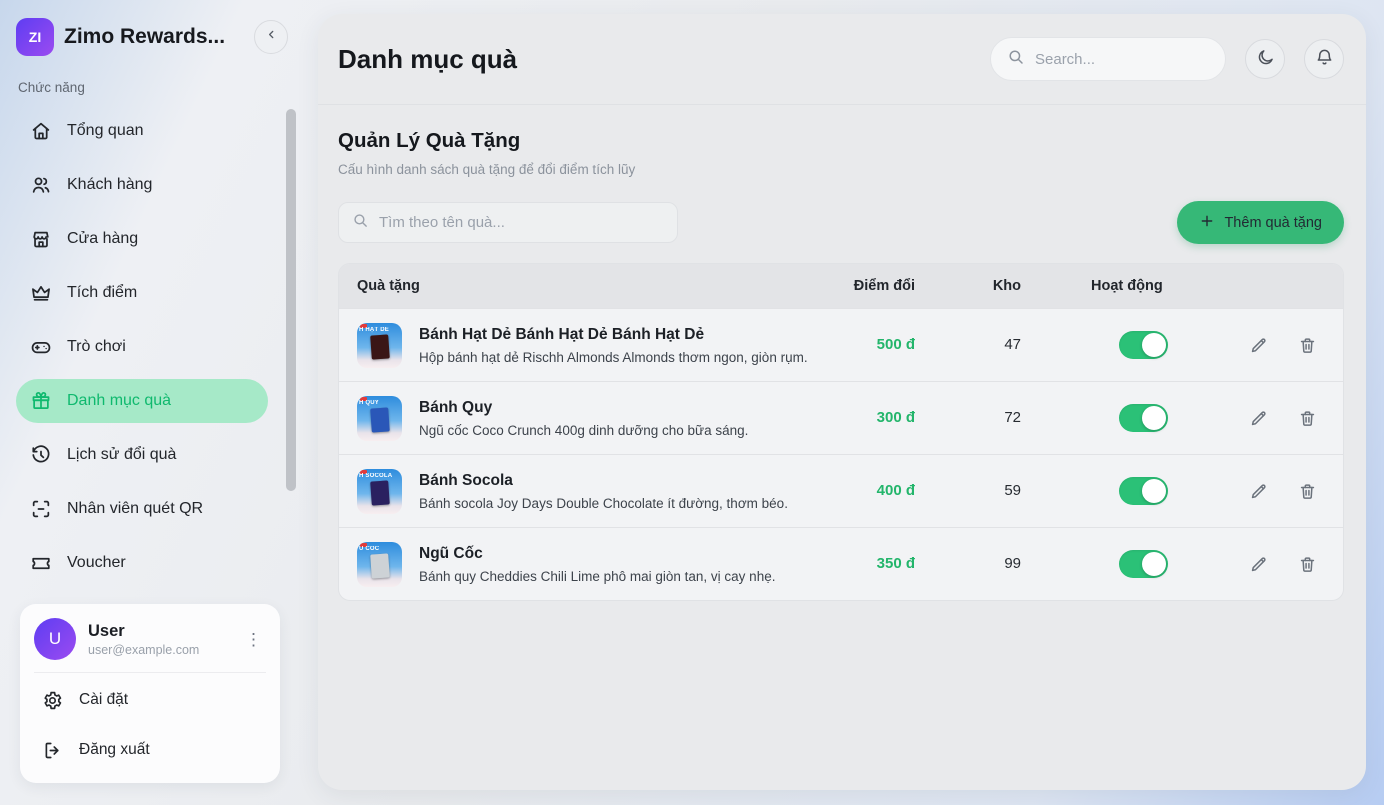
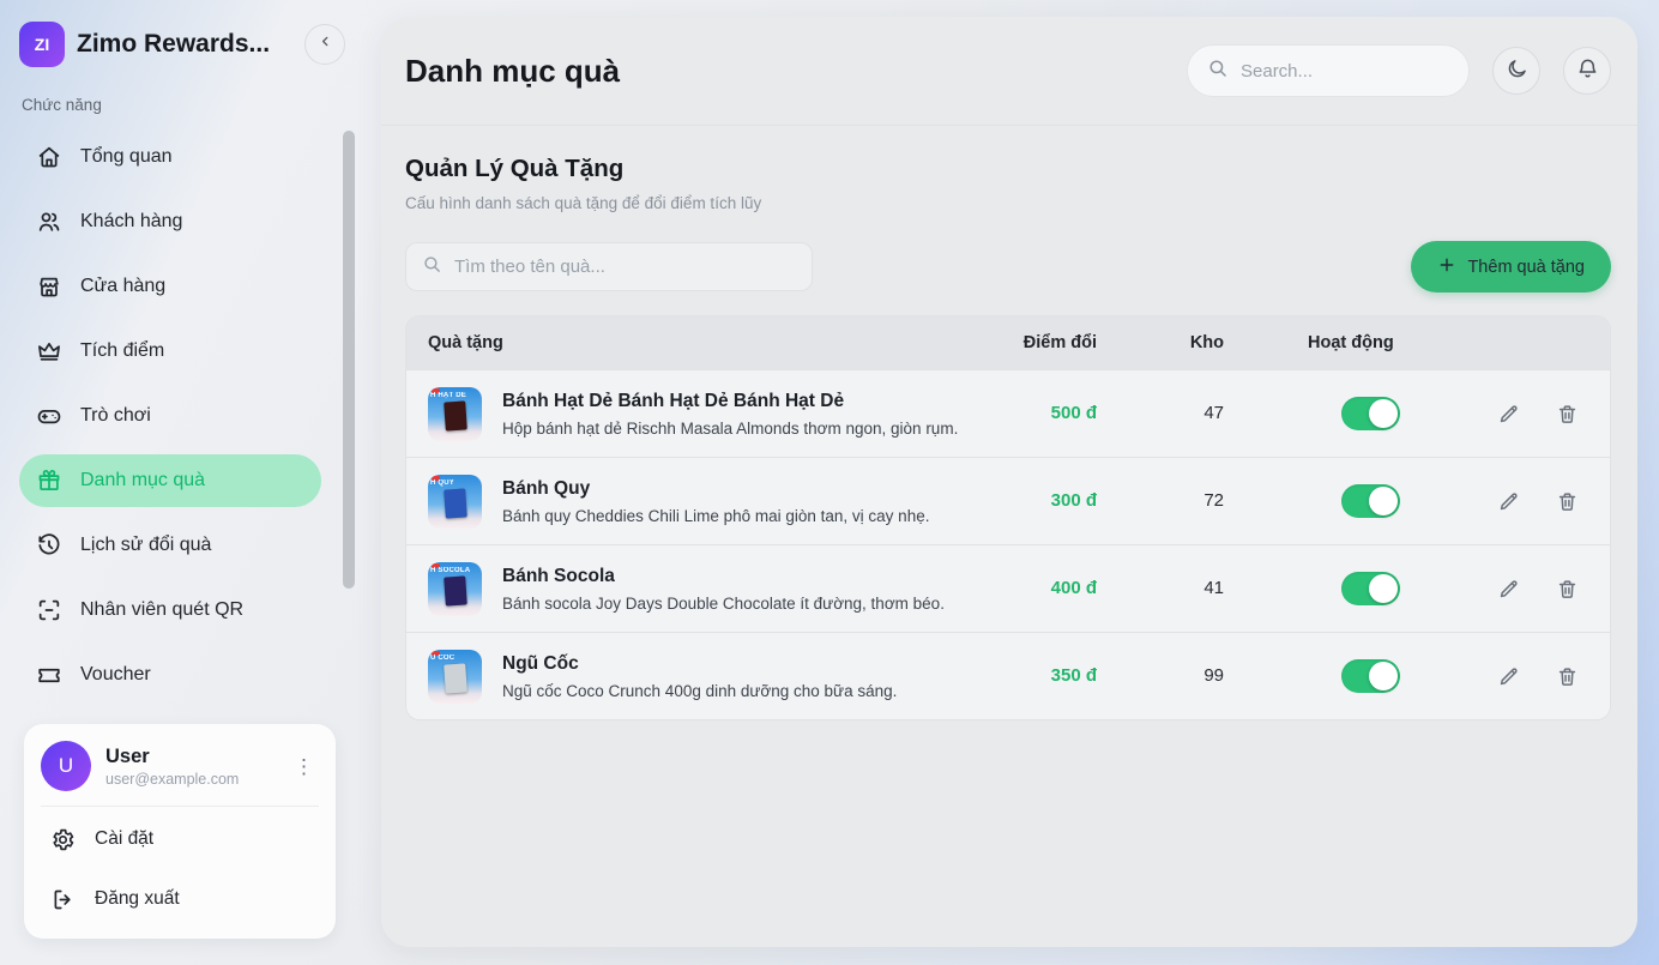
  ZI
  Zimo Rewards...
  Chức năng
  Tổng quan
  Khách hàng
  Cửa hàng
  Tích điểm
  Trò chơi
  Danh mục quà
  Lịch sử đổi quà
  Nhân viên quét QR
  Voucher
  U
  User
  user@example.com
  ⋮
  Cài đặt
  Đăng xuất
  Danh mục quà
  Search...
  Quản Lý Quà Tặng
  Cấu hình danh sách quà tặng để đổi điểm tích lũy
  Tìm theo tên quà...
  Thêm quà tặng
  Quà tặng
  Điểm đổi
  Kho
  Hoạt động
  Bánh Hạt Dẻ Bánh Hạt Dẻ Bánh Hạt Dẻ
- Hộp bánh hạt dẻ Rischh Almonds Almonds thơm ngon, giòn rụm.
+ Hộp bánh hạt dẻ Rischh Masala Almonds thơm ngon, giòn rụm.
  500 đ
  47
  Bánh Quy
- Ngũ cốc Coco Crunch 400g dinh dưỡng cho bữa sáng.
+ Bánh quy Cheddies Chili Lime phô mai giòn tan, vị cay nhẹ.
  300 đ
  72
  Bánh Socola
  Bánh socola Joy Days Double Chocolate ít đường, thơm béo.
  400 đ
- 59
+ 41
  Ngũ Cốc
- Bánh quy Cheddies Chili Lime phô mai giòn tan, vị cay nhẹ.
+ Ngũ cốc Coco Crunch 400g dinh dưỡng cho bữa sáng.
  350 đ
  99
